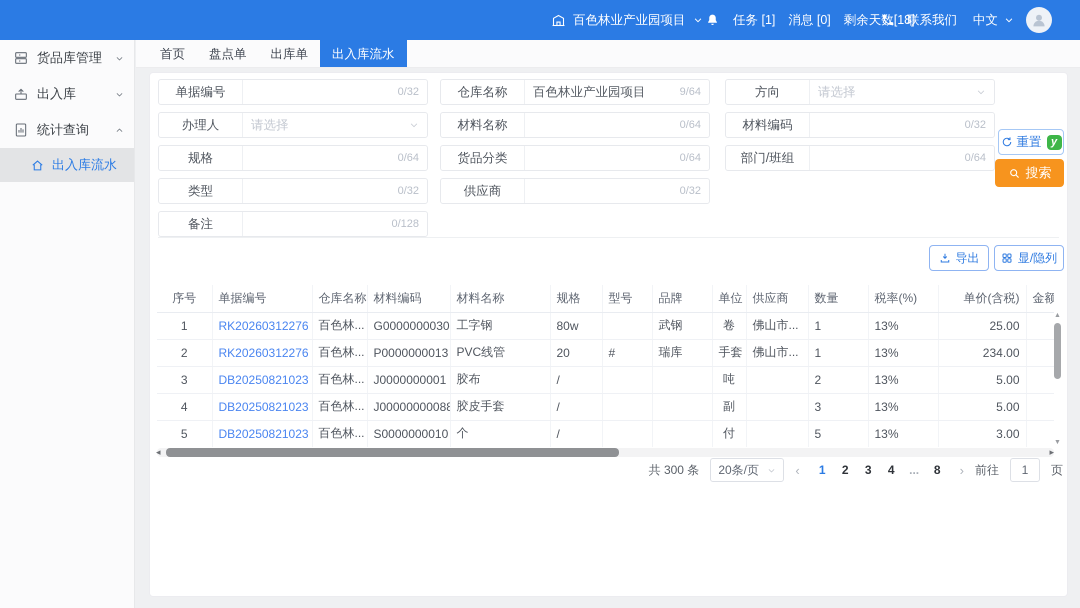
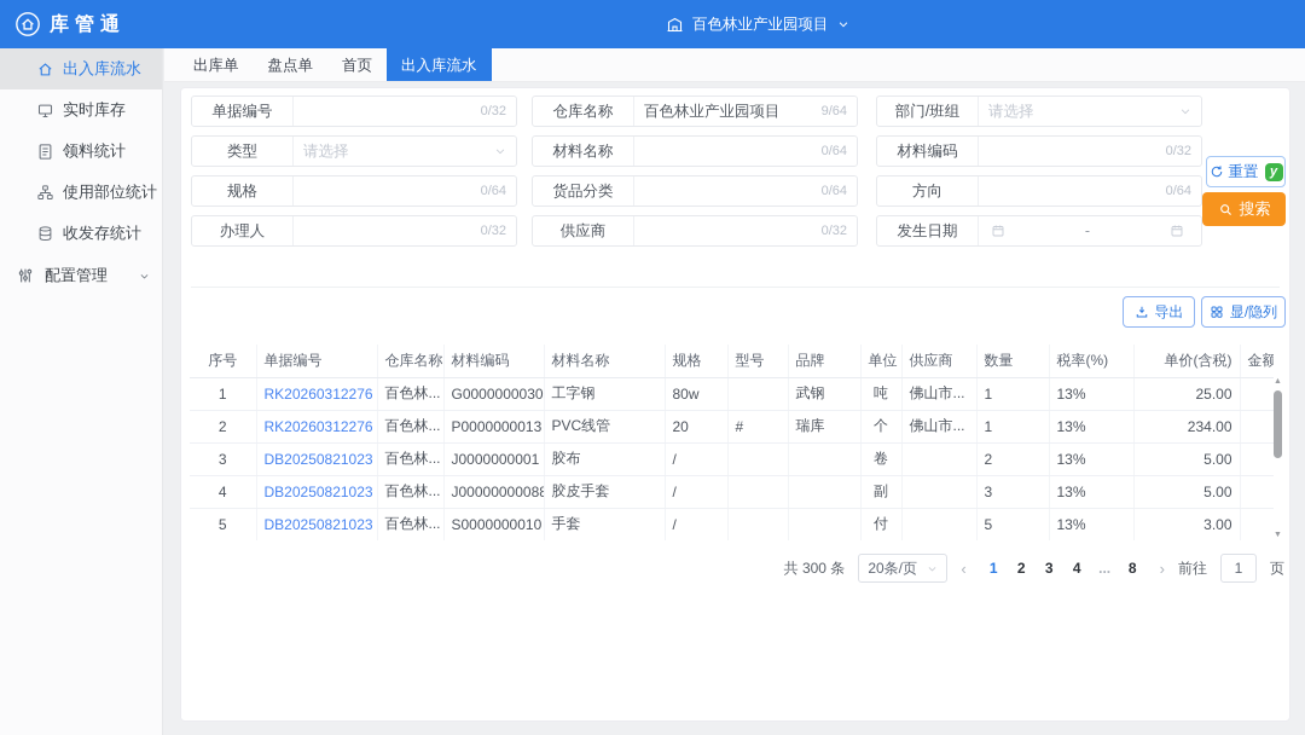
+ 库管通
  百色林业产业园项目
- 任务 [1]
- 消息 [0]
- 剩余天数[18]
- 联系我们
- 中文
- 货品库管理
- 出入库
- 统计查询
  出入库流水
+ 实时库存
+ 领料统计
+ 使用部位统计
+ 收发存统计
+ 配置管理
- 首页
+ 出库单
  盘点单
- 出库单
+ 首页
  出入库流水
  单据编号
  0/32
- 办理人
+ 类型
  请选择
  规格
  0/64
- 类型
+ 办理人
  0/32
- 备注
- 0/128
  仓库名称
  百色林业产业园项目
  9/64
  材料名称
  0/64
  货品分类
  0/64
  供应商
  0/32
- 方向
+ 部门/班组
  请选择
  材料编码
  0/32
- 部门/班组
+ 方向
  0/64
+ 发生日期
+ -
  重置
  y
  搜索
  导出
  显/隐列
  序号	单据编号	仓库名称	材料编码	材料名称	规格	型号	品牌	单位	供应商	数量	税率(%)	单价(含税)	金额
- 1	RK20260312276	百色林...	G0000000030	工字钢	80w		武钢	卷	佛山市...	1	13%	25.00
+ 1	RK20260312276	百色林...	G0000000030	工字钢	80w		武钢	吨	佛山市...	1	13%	25.00
- 2	RK20260312276	百色林...	P0000000013	PVC线管	20	#	瑞库	手套	佛山市...	1	13%	234.00
+ 2	RK20260312276	百色林...	P0000000013	PVC线管	20	#	瑞库	个	佛山市...	1	13%	234.00
- 3	DB20250821023	百色林...	J0000000001	胶布	/			吨		2	13%	5.00
+ 3	DB20250821023	百色林...	J0000000001	胶布	/			卷		2	13%	5.00
  4	DB20250821023	百色林...	J0000000008	胶皮手套	/			副		3	13%	5.00
- 5	DB20250821023	百色林...	S0000000010	个	/			付		5	13%	3.00
+ 5	DB20250821023	百色林...	S0000000010	手套	/			付		5	13%	3.00
- ◂
- ▸
  共 300 条
  20条/页
  ‹
  1
  2
  3
  4
  ...
  8
  ›
  前往
  1
  页
